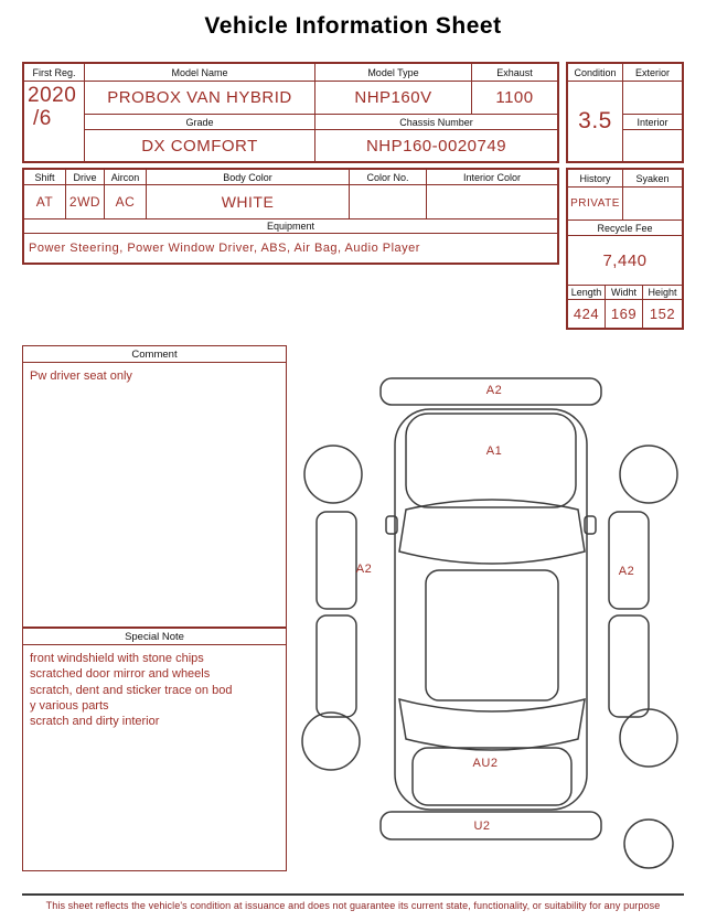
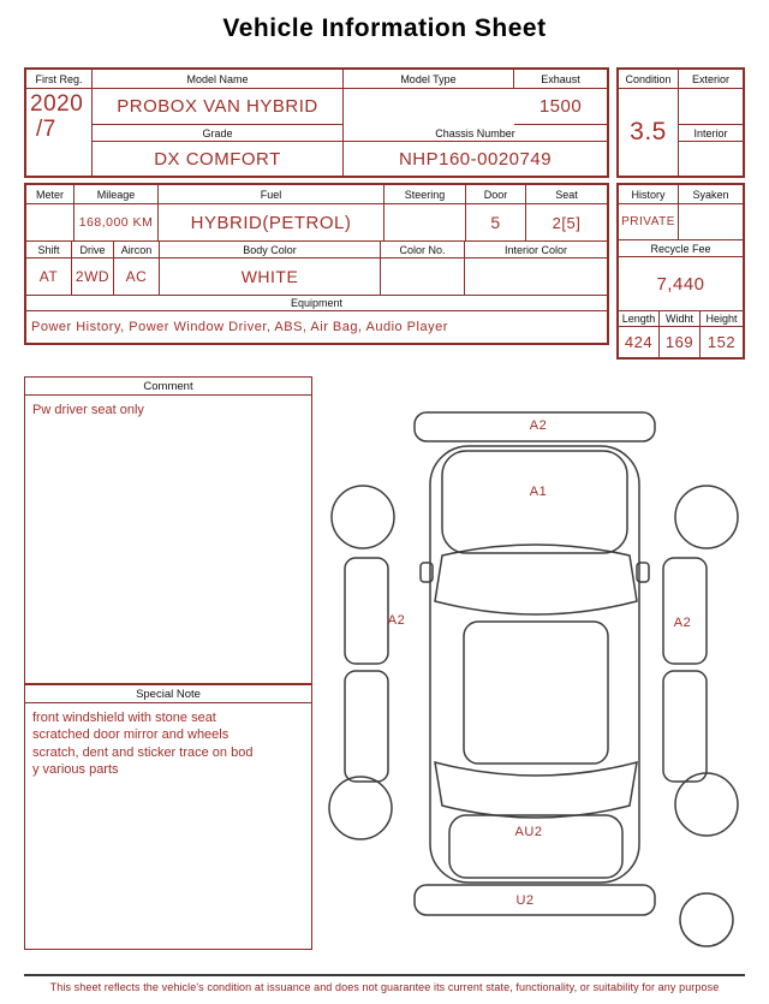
  Vehicle Information Sheet
  First Reg.
  Model Name
  Model Type
  Exhaust
  2020
- /6
+ /7
  PROBOX VAN HYBRID
- NHP160V
- 1100
+ 1500
  Grade
  Chassis Number
  DX COMFORT
  NHP160-0020749
  Condition
  Exterior
  3.5
  Interior
+ Meter
+ Mileage
+ Fuel
+ Steering
+ Door
+ Seat
+ 168,000 KM
+ HYBRID(PETROL)
+ 5
+ 2[5]
  Shift
  Drive
  Aircon
  Body Color
  Color No.
  Interior Color
  AT
  2WD
  AC
  WHITE
  Equipment
- Power Steering, Power Window Driver, ABS, Air Bag, Audio Player
+ Power History, Power Window Driver, ABS, Air Bag, Audio Player
  History
  Syaken
  PRIVATE
  Recycle Fee
  7,440
  Length
  Widht
  Height
  424
  169
  152
  Comment
  Pw driver seat only
  Special Note
- front windshield with stone chips
+ front windshield with stone seat
  scratched door mirror and wheels
  scratch, dent and sticker trace on bod
  y various parts
- scratch and dirty interior
  A2
  A1
  A2
  A2
  AU2
  U2
  This sheet reflects the vehicle's condition at issuance and does not guarantee its current state, functionality, or suitability for any purpose
